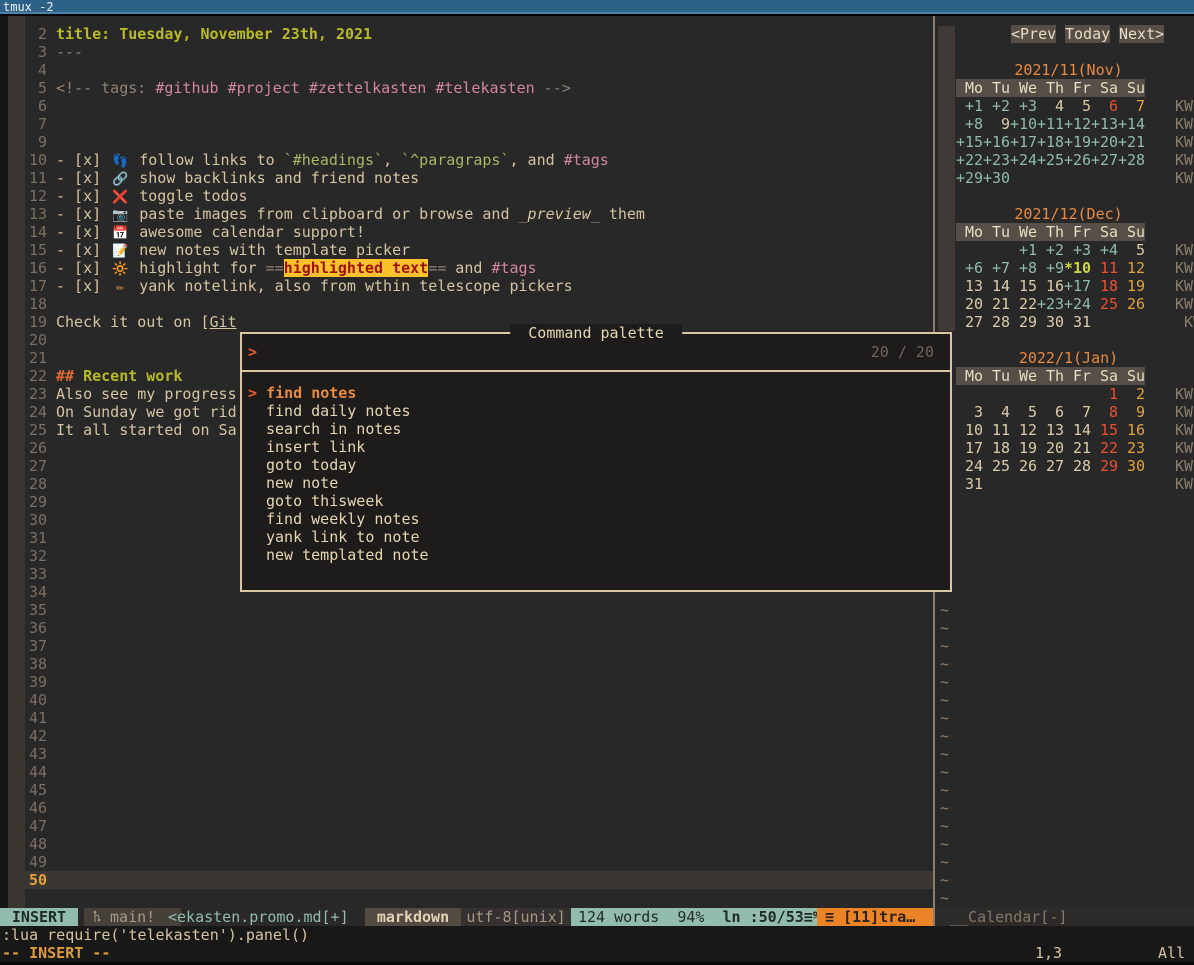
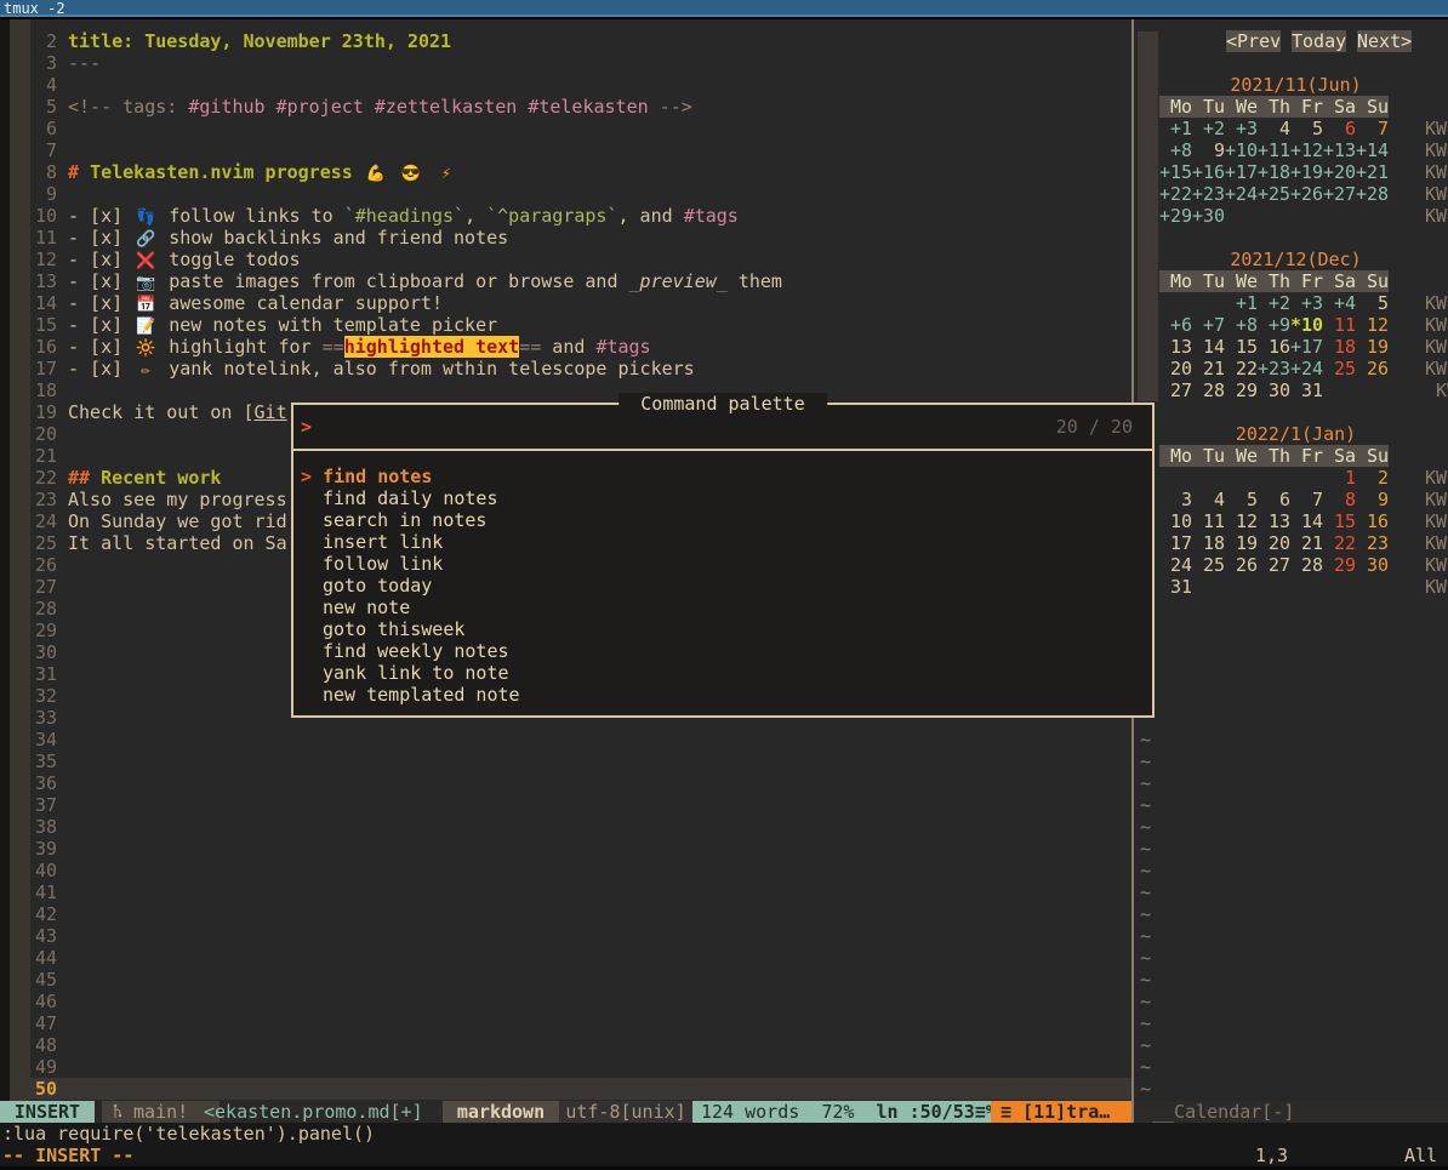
  tmux -2
  2 title: Tuesday, November 23th, 2021
  3 ---
  4
  5 <!-- tags: #github #project #zettelkasten #telekasten -->
  6
  7
+ 8 # Telekasten.nvim progress 💪 😎 ⚡
  9
  10 - [x] 👣 follow links to `#headings`, `^paragraps`, and #tags
  11 - [x] 🔗 show backlinks and friend notes
  12 - [x] ❌ toggle todos
  13 - [x] 📷 paste images from clipboard or browse and _preview_ them
  14 - [x] 📅 awesome calendar support!
  15 - [x] 📝 new notes with template picker
  16 - [x] 🔆 highlight for ==highlighted text== and #tags
  17 - [x] ✏ yank notelink, also from wthin telescope pickers
  18
  19 Check it out on [Git
  20
  21
  22 ## Recent work
  23 Also see my progress
  24 On Sunday we got rid
  25 It all started on Sa
  26
  27
  28
  29
  30
  31
  32
  33
  34
  35
  36
  37
  38
  39
  40
  41
  42
  43
  44
  45
  46
  47
  48
  49
  50
  <Prev Today Next>
- 2021/11(Nov)
+ 2021/11(Jun)
  Mo Tu We Th Fr Sa Su
  +1 +2 +3 4 5 6 7 KW
  +8 9+10+11+12+13+14 KW
  +15+16+17+18+19+20+21 KW
  +22+23+24+25+26+27+28 KW
  +29+30 KW
  2021/12(Dec)
  Mo Tu We Th Fr Sa Su
  +1 +2 +3 +4 5 KW
  +6 +7 +8 +9*10 11 12 KW
  13 14 15 16+17 18 19 KW
  20 21 22+23+24 25 26 KW
  27 28 29 30 31 K
  2022/1(Jan)
  Mo Tu We Th Fr Sa Su
  3 4 5 6 7 8 9 KW
  10 11 12 13 14 15 16 KW
  17 18 19 20 21 22 23 KW
  24 25 26 27 28 29 30 KW
  31 KW
  ~
  ~
  ~
  ~
  ~
  ~
  ~
  ~
  ~
  ~
  ~
  ~
  ~
  ~
  ~
  ~
  ~
  Command palette
  >
  20 / 20
  > find notes
  find daily notes
  search in notes
  insert link
+ follow link
  goto today
  new note
  goto thisweek
  find weekly notes
  yank link to note
  new templated note
  INSERT
  main!
  <ekasten.promo.md[+]
  markdown
  utf-8[unix]
- 124 words 94% ln :50/53≡
+ 124 words 72% ln :50/53≡
  ≡ [11]tra…
  __Calendar[-]
  :lua require('telekasten').panel()
  -- INSERT --
  1,3
  All
